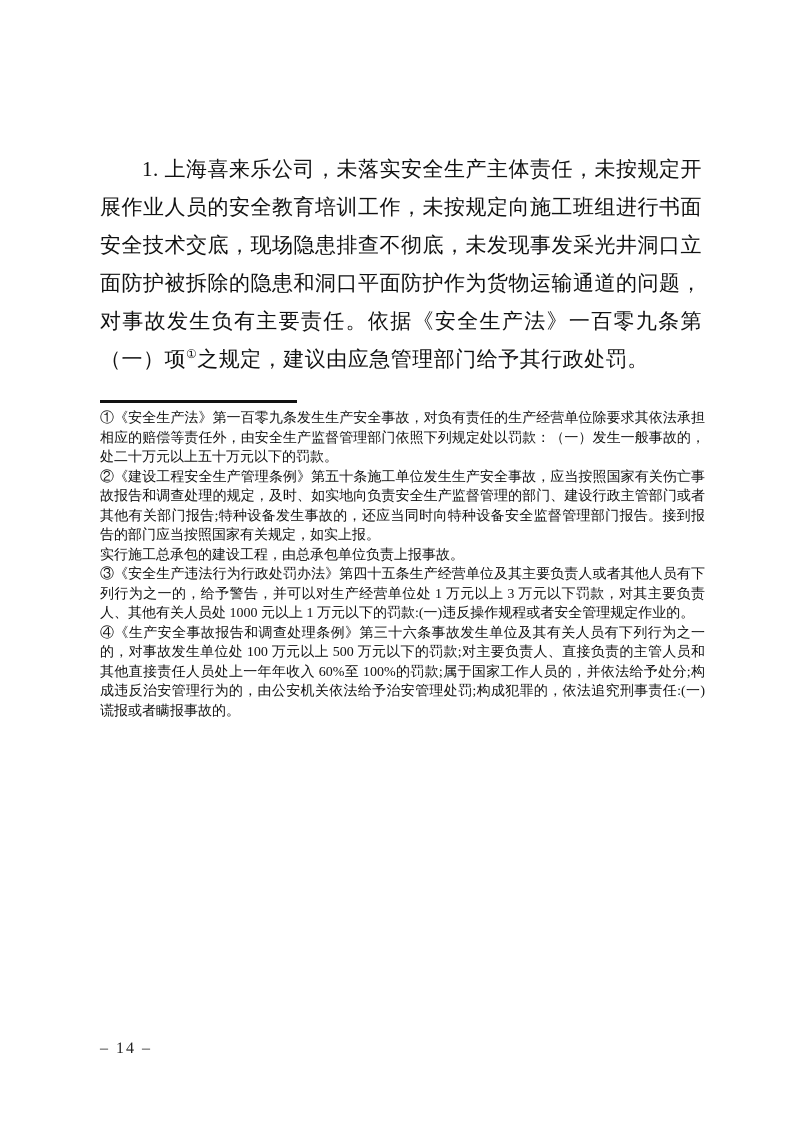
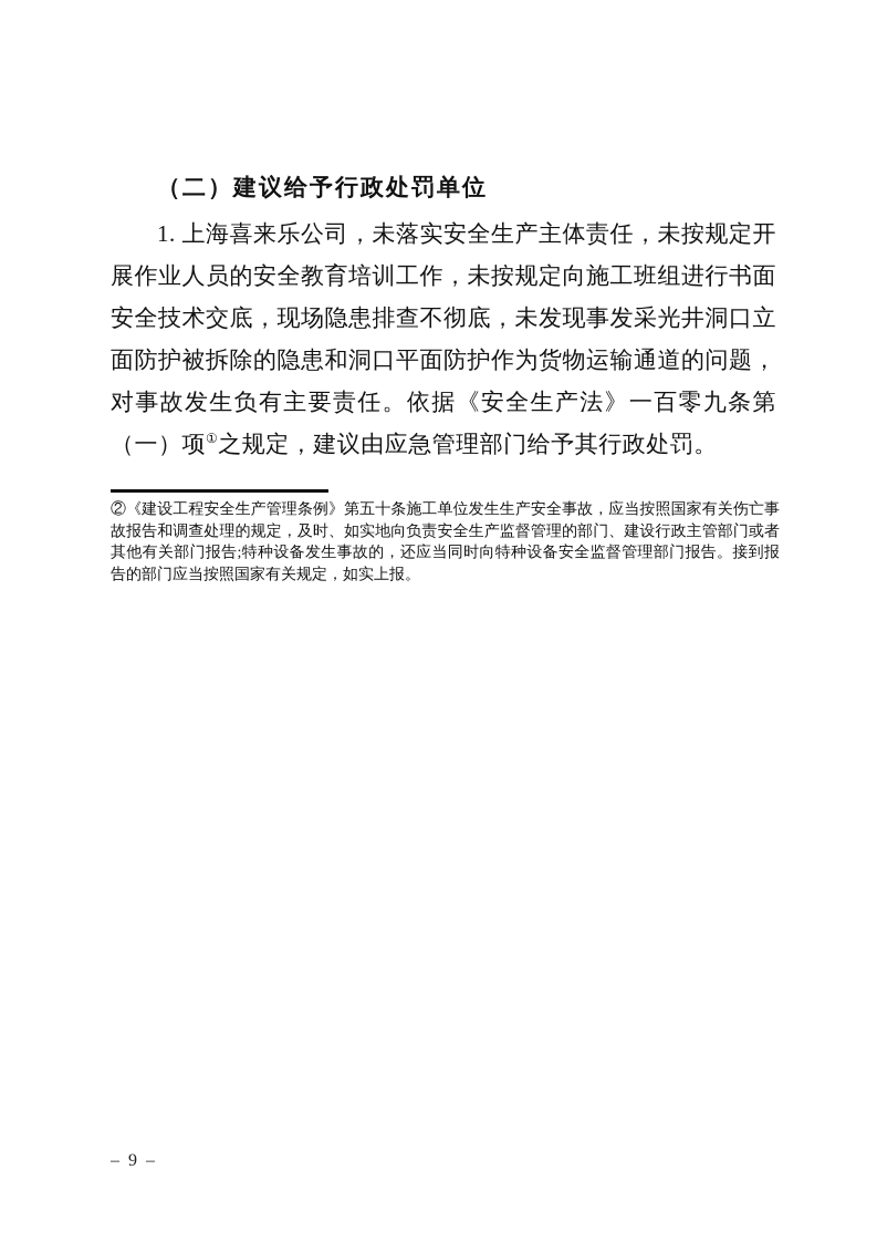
+ （二）建议给予行政处罚单位
  1. 上海喜来乐公司，未落实安全生产主体责任，未按规定开展作业人员的安全教育培训工作，未按规定向施工班组进行书面安全技术交底，现场隐患排查不彻底，未发现事发采光井洞口立面防护被拆除的隐患和洞口平面防护作为货物运输通道的问题，对事故发生负有主要责任。依据《安全生产法》一百零九条第（一）项①之规定，建议由应急管理部门给予其行政处罚。
- ①《安全生产法》第一百零九条发生生产安全事故，对负有责任的生产经营单位除要求其依法承担相应的赔偿等责任外，由安全生产监督管理部门依照下列规定处以罚款：（一）发生一般事故的，处二十万元以上五十万元以下的罚款。
  ②《建设工程安全生产管理条例》第五十条施工单位发生生产安全事故，应当按照国家有关伤亡事故报告和调查处理的规定，及时、如实地向负责安全生产监督管理的部门、建设行政主管部门或者其他有关部门报告;特种设备发生事故的，还应当同时向特种设备安全监督管理部门报告。接到报告的部门应当按照国家有关规定，如实上报。
- 实行施工总承包的建设工程，由总承包单位负责上报事故。
- ③《安全生产违法行为行政处罚办法》第四十五条生产经营单位及其主要负责人或者其他人员有下列行为之一的，给予警告，并可以对生产经营单位处 1 万元以上 3 万元以下罚款，对其主要负责人、其他有关人员处 1000 元以上 1 万元以下的罚款:(一)违反操作规程或者安全管理规定作业的。
- ④《生产安全事故报告和调查处理条例》第三十六条事故发生单位及其有关人员有下列行为之一的，对事故发生单位处 100 万元以上 500 万元以下的罚款;对主要负责人、直接负责的主管人员和其他直接责任人员处上一年年收入 60%至 100%的罚款;属于国家工作人员的，并依法给予处分;构成违反治安管理行为的，由公安机关依法给予治安管理处罚;构成犯罪的，依法追究刑事责任:(一)谎报或者瞒报事故的。
- – 14 –
+ – 9 –
